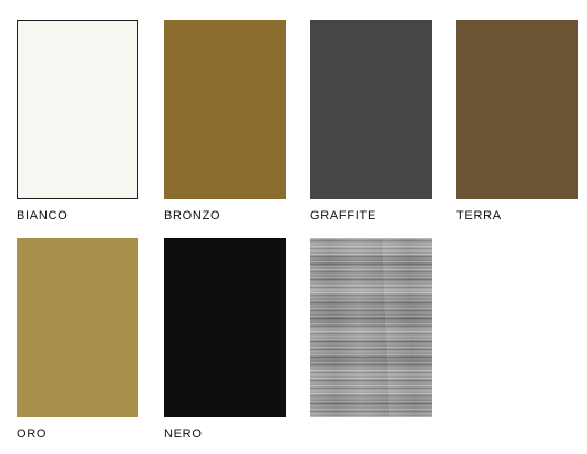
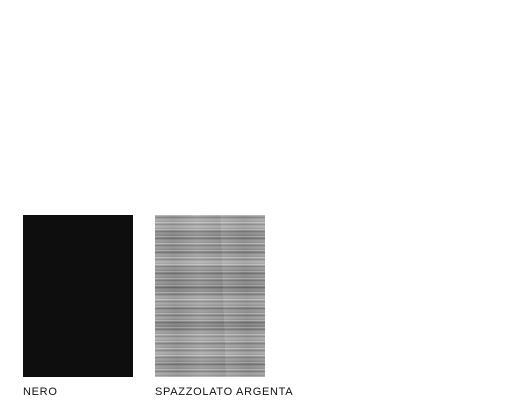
- BIANCO
- BRONZO
- GRAFFITE
- TERRA
- ORO
  NERO
+ SPAZZOLATO ARGENTA
